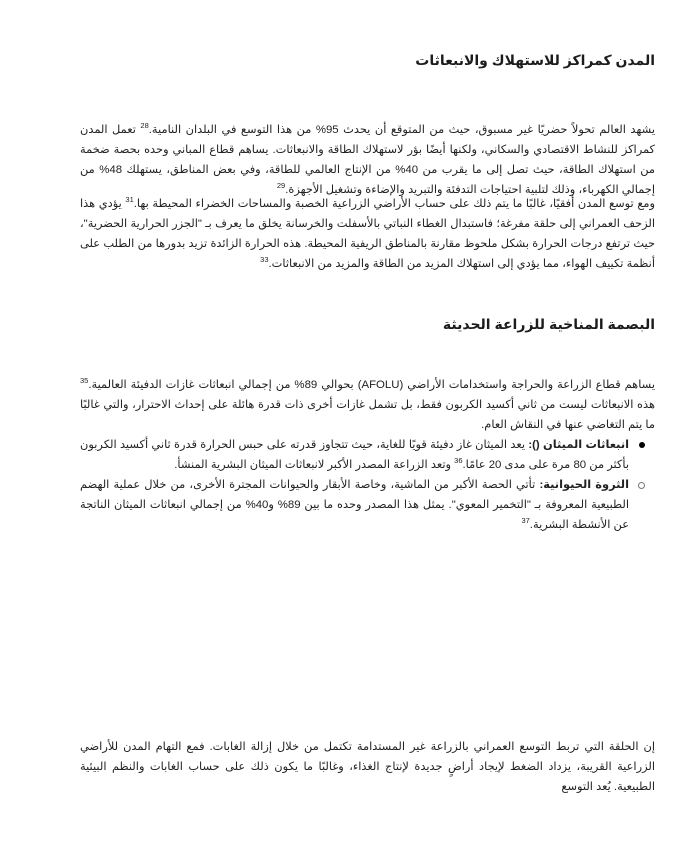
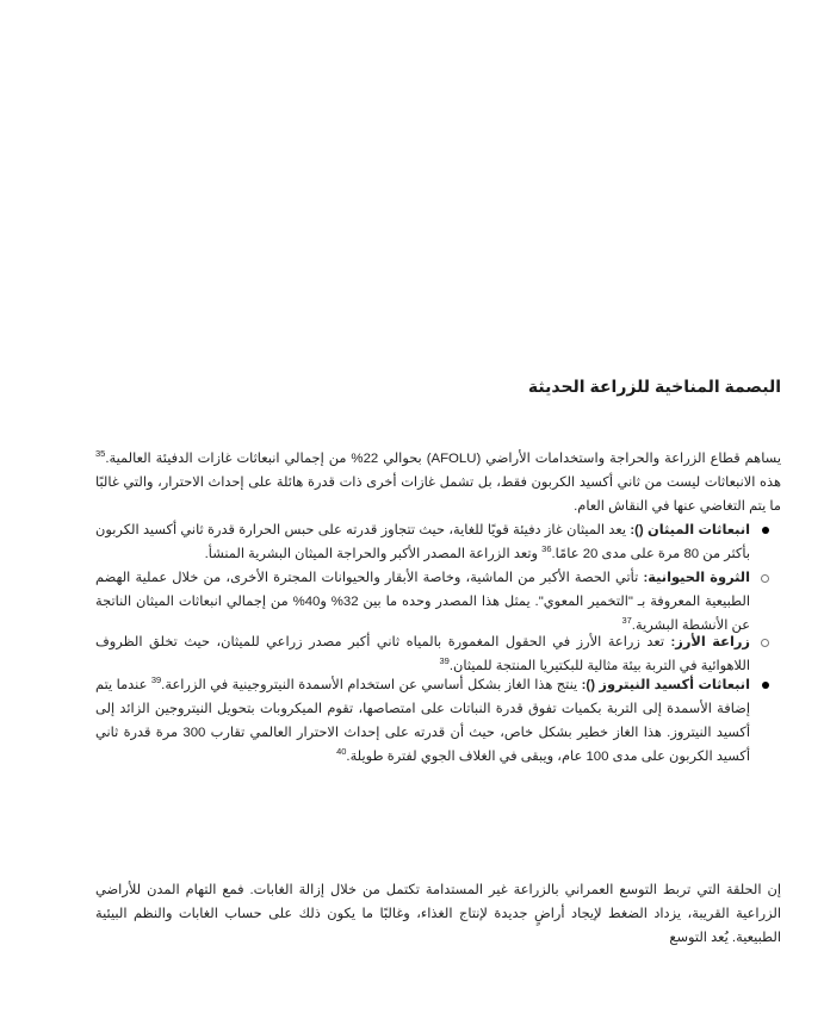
- المدن كمراكز للاستهلاك والانبعاثات
- يشهد العالم تحولاً حضريًا غير مسبوق، حيث من المتوقع أن يحدث 95% من هذا التوسع في البلدان النامية.28 تعمل المدن كمراكز للنشاط الاقتصادي والسكاني، ولكنها أيضًا بؤر لاستهلاك الطاقة والانبعاثات. يساهم قطاع المباني وحده بحصة ضخمة من استهلاك الطاقة، حيث تصل إلى ما يقرب من 40% من الإنتاج العالمي للطاقة، وفي بعض المناطق، يستهلك 48% من إجمالي الكهرباء، وذلك لتلبية احتياجات التدفئة والتبريد والإضاءة وتشغيل الأجهزة.29
- ومع توسع المدن أفقيًا، غالبًا ما يتم ذلك على حساب الأراضي الزراعية الخصبة والمساحات الخضراء المحيطة بها.31 يؤدي هذا الزحف العمراني إلى حلقة مفرغة؛ فاستبدال الغطاء النباتي بالأسفلت والخرسانة يخلق ما يعرف بـ "الجزر الحرارية الحضرية"، حيث ترتفع درجات الحرارة بشكل ملحوظ مقارنة بالمناطق الريفية المحيطة. هذه الحرارة الزائدة تزيد بدورها من الطلب على أنظمة تكييف الهواء، مما يؤدي إلى استهلاك المزيد من الطاقة والمزيد من الانبعاثات.33
  البصمة المناخية للزراعة الحديثة
- يساهم قطاع الزراعة والحراجة واستخدامات الأراضي (AFOLU) بحوالي 89% من إجمالي انبعاثات غازات الدفيئة العالمية.35 هذه الانبعاثات ليست من ثاني أكسيد الكربون فقط، بل تشمل غازات أخرى ذات قدرة هائلة على إحداث الاحترار، والتي غالبًا ما يتم التغاضي عنها في النقاش العام.
+ يساهم قطاع الزراعة والحراجة واستخدامات الأراضي (AFOLU) بحوالي 22% من إجمالي انبعاثات غازات الدفيئة العالمية.35 هذه الانبعاثات ليست من ثاني أكسيد الكربون فقط، بل تشمل غازات أخرى ذات قدرة هائلة على إحداث الاحترار، والتي غالبًا ما يتم التغاضي عنها في النقاش العام.
- انبعاثات الميثان (): يعد الميثان غاز دفيئة قويًا للغاية، حيث تتجاوز قدرته على حبس الحرارة قدرة ثاني أكسيد الكربون بأكثر من 80 مرة على مدى 20 عامًا.36 وتعد الزراعة المصدر الأكبر لانبعاثات الميثان البشرية المنشأ.
+ انبعاثات الميثان (): يعد الميثان غاز دفيئة قويًا للغاية، حيث تتجاوز قدرته على حبس الحرارة قدرة ثاني أكسيد الكربون بأكثر من 80 مرة على مدى 20 عامًا.36 وتعد الزراعة المصدر الأكبر والحراجة الميثان البشرية المنشأ.
- الثروة الحيوانية: تأتي الحصة الأكبر من الماشية، وخاصة الأبقار والحيوانات المجترة الأخرى، من خلال عملية الهضم الطبيعية المعروفة بـ "التخمير المعوي". يمثل هذا المصدر وحده ما بين 89% و40% من إجمالي انبعاثات الميثان الناتجة عن الأنشطة البشرية.37
+ الثروة الحيوانية: تأتي الحصة الأكبر من الماشية، وخاصة الأبقار والحيوانات المجترة الأخرى، من خلال عملية الهضم الطبيعية المعروفة بـ "التخمير المعوي". يمثل هذا المصدر وحده ما بين 32% و40% من إجمالي انبعاثات الميثان الناتجة عن الأنشطة البشرية.37
+ زراعة الأرز: تعد زراعة الأرز في الحقول المغمورة بالمياه ثاني أكبر مصدر زراعي للميثان، حيث تخلق الظروف اللاهوائية في التربة بيئة مثالية للبكتيريا المنتجة للميثان.39
+ انبعاثات أكسيد النيتروز (): ينتج هذا الغاز بشكل أساسي عن استخدام الأسمدة النيتروجينية في الزراعة.39 عندما يتم إضافة الأسمدة إلى التربة بكميات تفوق قدرة النباتات على امتصاصها، تقوم الميكروبات بتحويل النيتروجين الزائد إلى أكسيد النيتروز. هذا الغاز خطير بشكل خاص، حيث أن قدرته على إحداث الاحترار العالمي تقارب 300 مرة قدرة ثاني أكسيد الكربون على مدى 100 عام، ويبقى في الغلاف الجوي لفترة طويلة.40
  إن الحلقة التي تربط التوسع العمراني بالزراعة غير المستدامة تكتمل من خلال إزالة الغابات. فمع التهام المدن للأراضي الزراعية القريبة، يزداد الضغط لإيجاد أراضٍ جديدة لإنتاج الغذاء، وغالبًا ما يكون ذلك على حساب الغابات والنظم البيئية الطبيعية. يُعد التوسع
